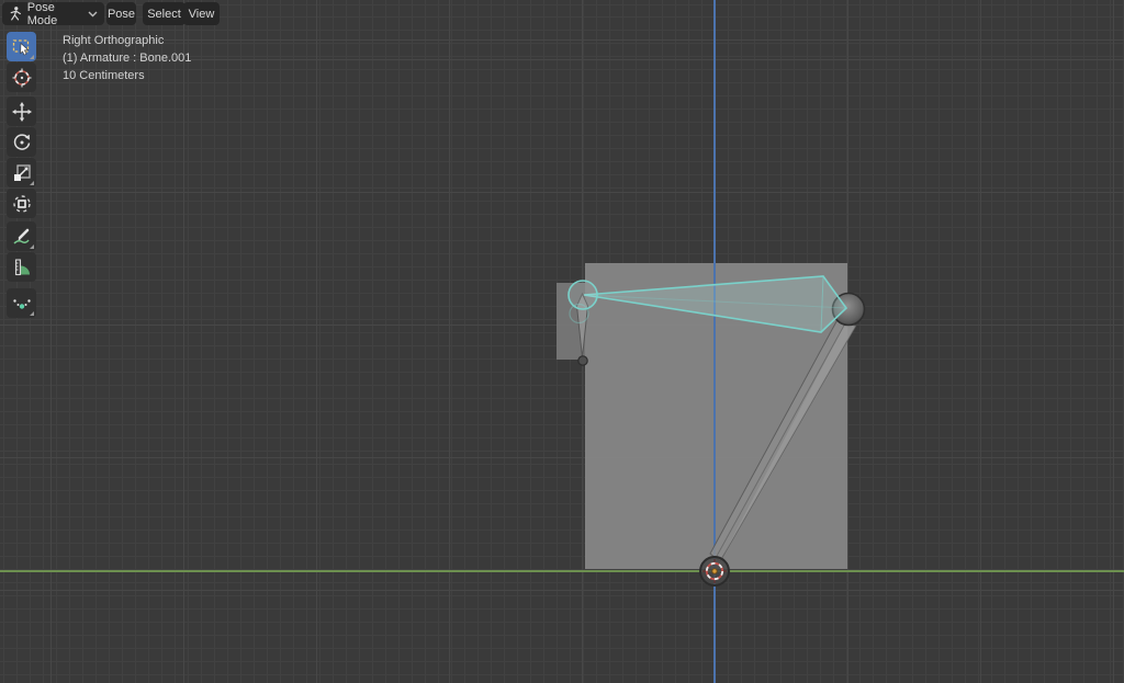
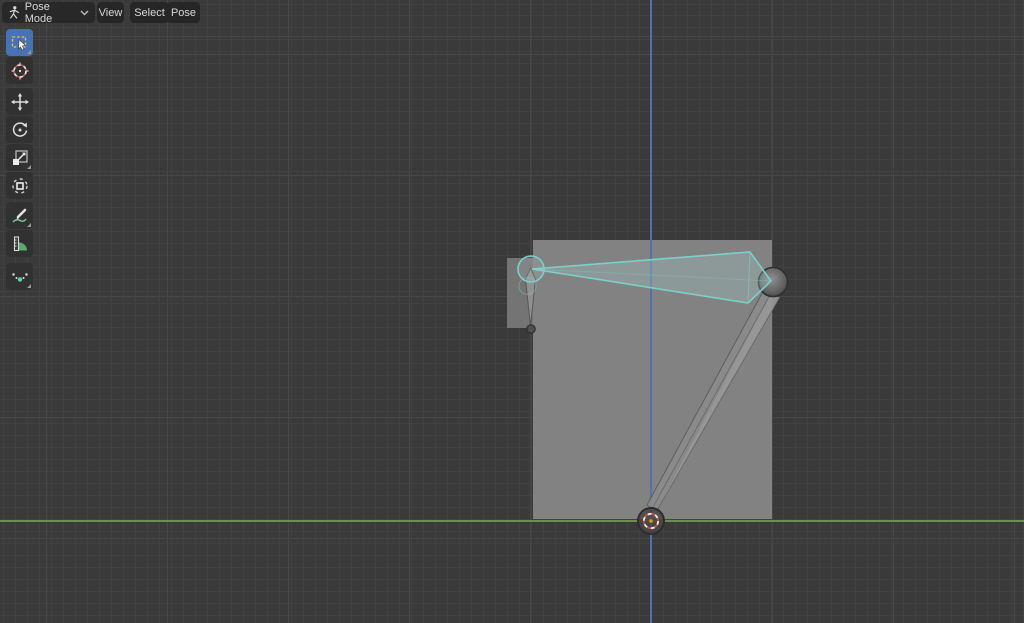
  Pose Mode
- Pose
+ View
  Select
- View
+ Pose
- Right Orthographic
- (1) Armature : Bone.001
- 10 Centimeters
